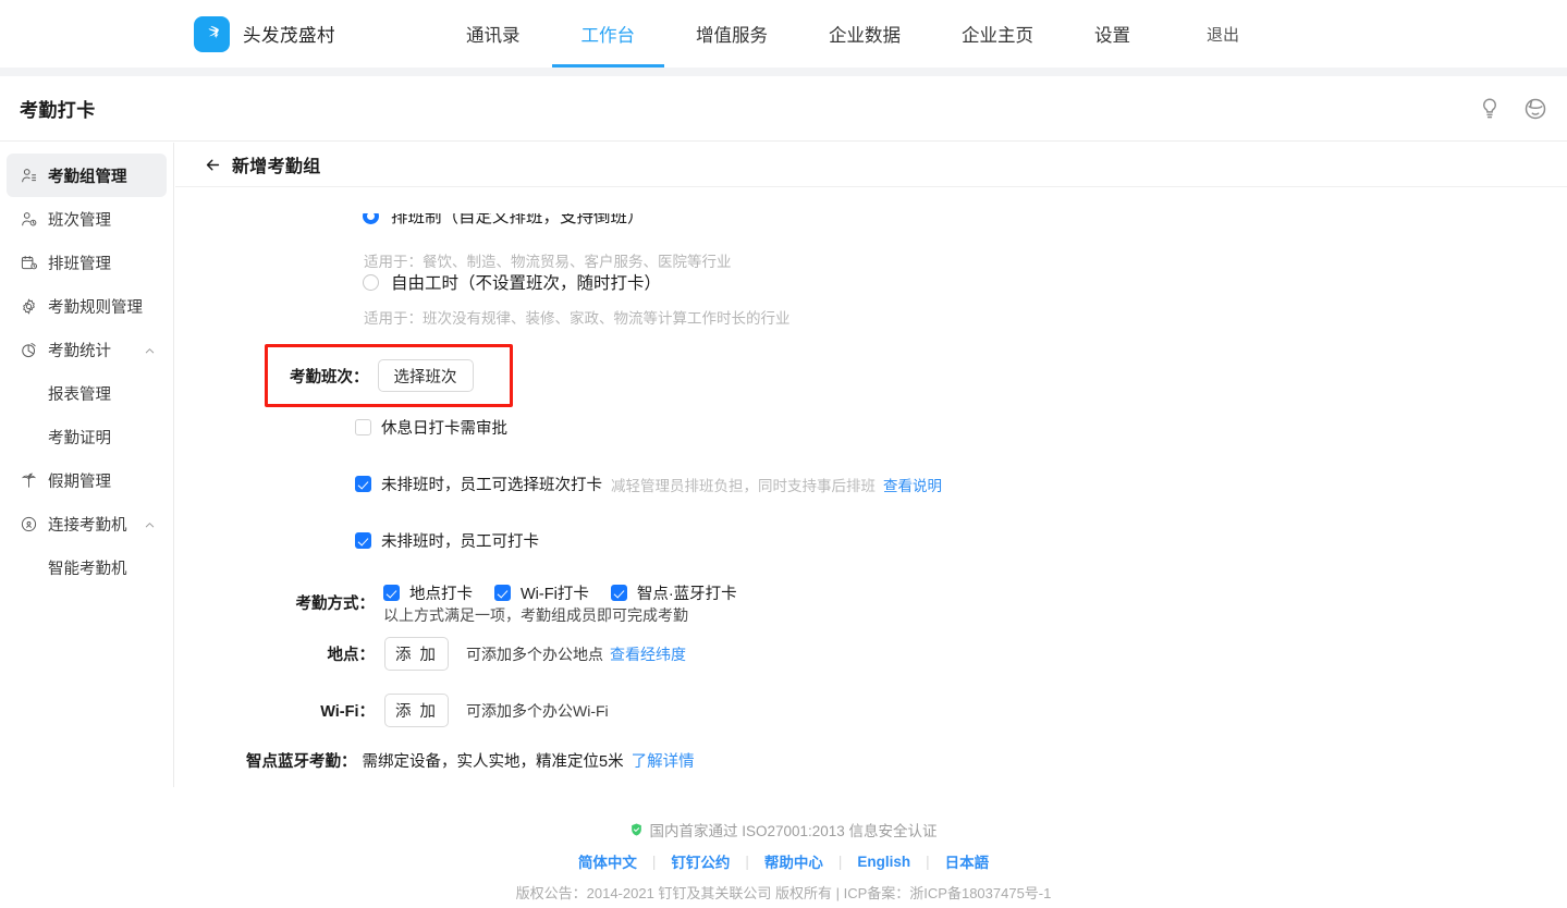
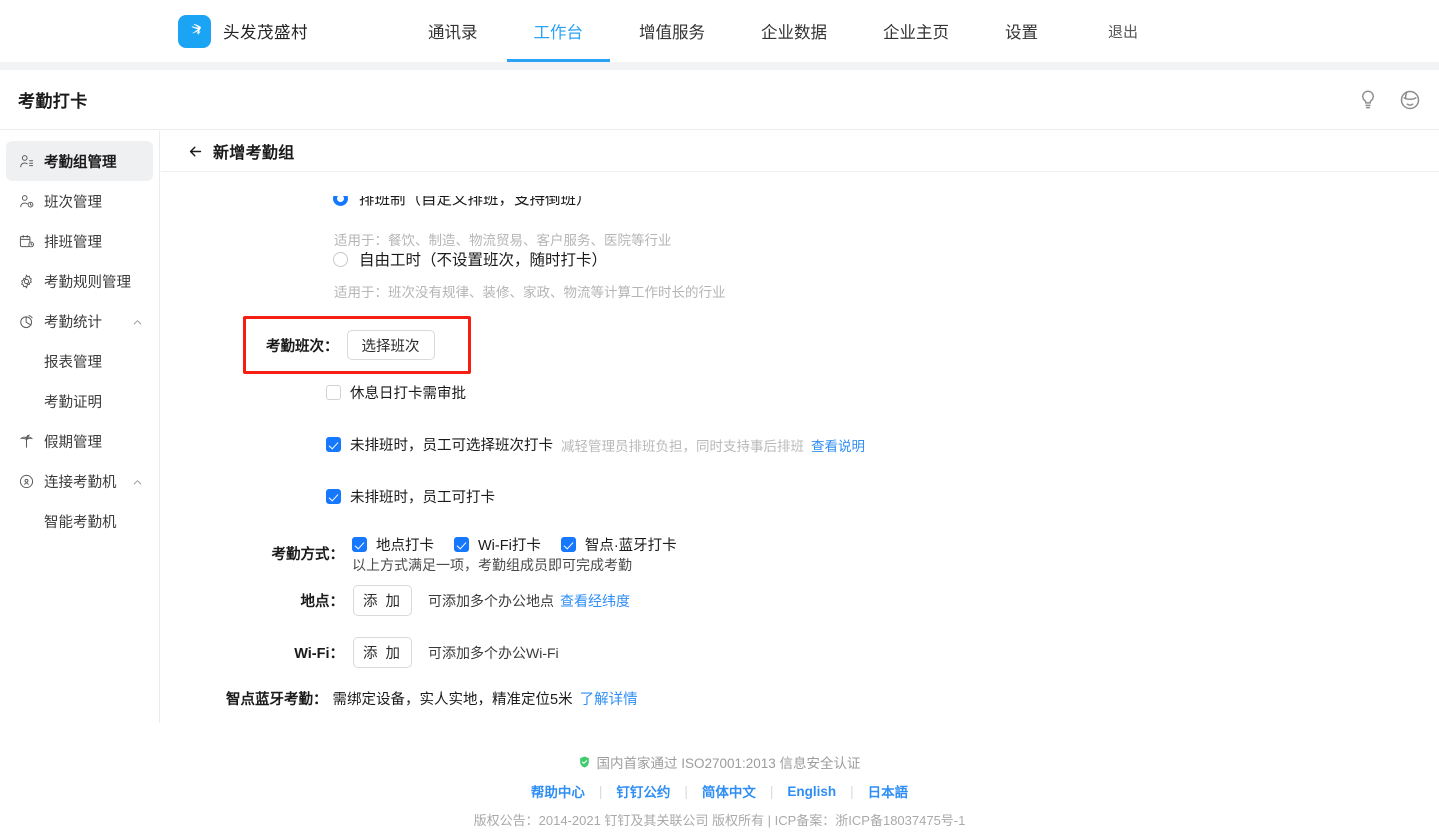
  头发茂盛村
  通讯录
  工作台
  增值服务
  企业数据
  企业主页
  设置
  退出
  考勤打卡
  考勤组管理
  班次管理
  排班管理
  考勤规则管理
  考勤统计
  报表管理
  考勤证明
  假期管理
  连接考勤机
  智能考勤机
  新增考勤组
  排班制（自定义排班，支持倒班）
  适用于：餐饮、制造、物流贸易、客户服务、医院等行业
  自由工时（不设置班次，随时打卡）
  适用于：班次没有规律、装修、家政、物流等计算工作时长的行业
  考勤班次：
  选择班次
  休息日打卡需审批
  未排班时，员工可选择班次打卡
  减轻管理员排班负担，同时支持事后排班
  查看说明
  未排班时，员工可打卡
  考勤方式：
  地点打卡
  Wi-Fi打卡
  智点·蓝牙打卡
  以上方式满足一项，考勤组成员即可完成考勤
  地点：
  添 加
  可添加多个办公地点
  查看经纬度
  Wi-Fi：
  添 加
  可添加多个办公Wi-Fi
  智点蓝牙考勤：
  需绑定设备，实人实地，精准定位5米
  了解详情
  国内首家通过 ISO27001:2013 信息安全认证
- 简体中文
+ 帮助中心
  |
  钉钉公约
  |
- 帮助中心
+ 简体中文
  |
  English
  |
  日本語
  版权公告：2014-2021 钉钉及其关联公司 版权所有 | ICP备案：浙ICP备18037475号-1
